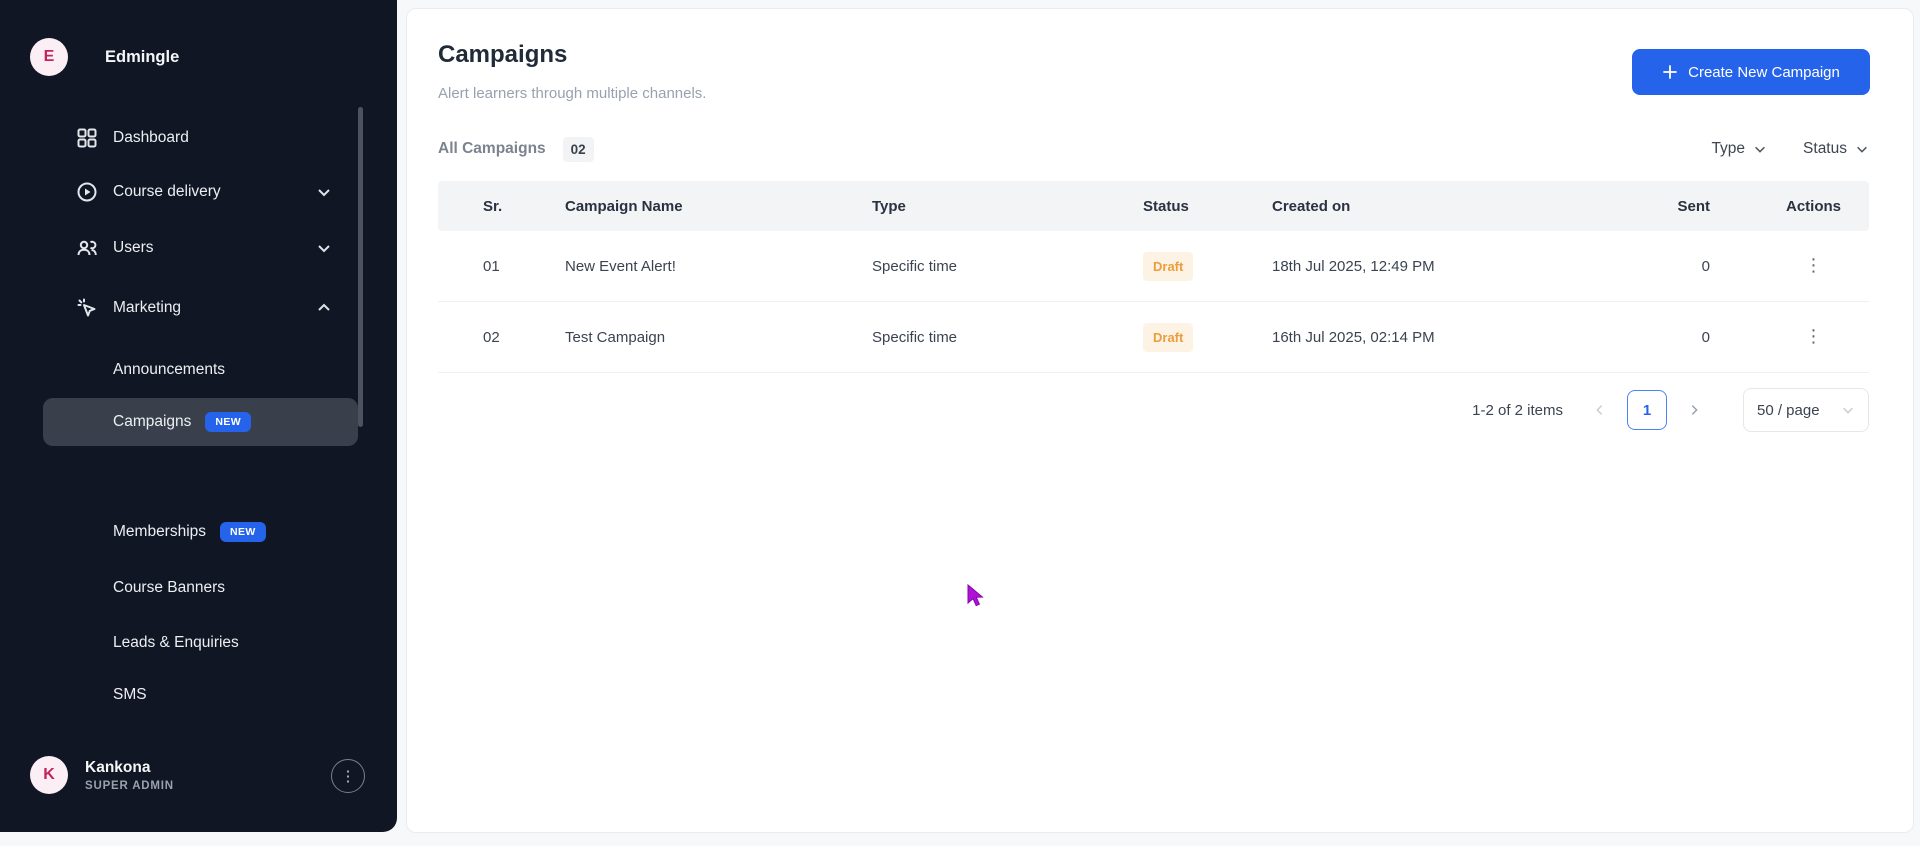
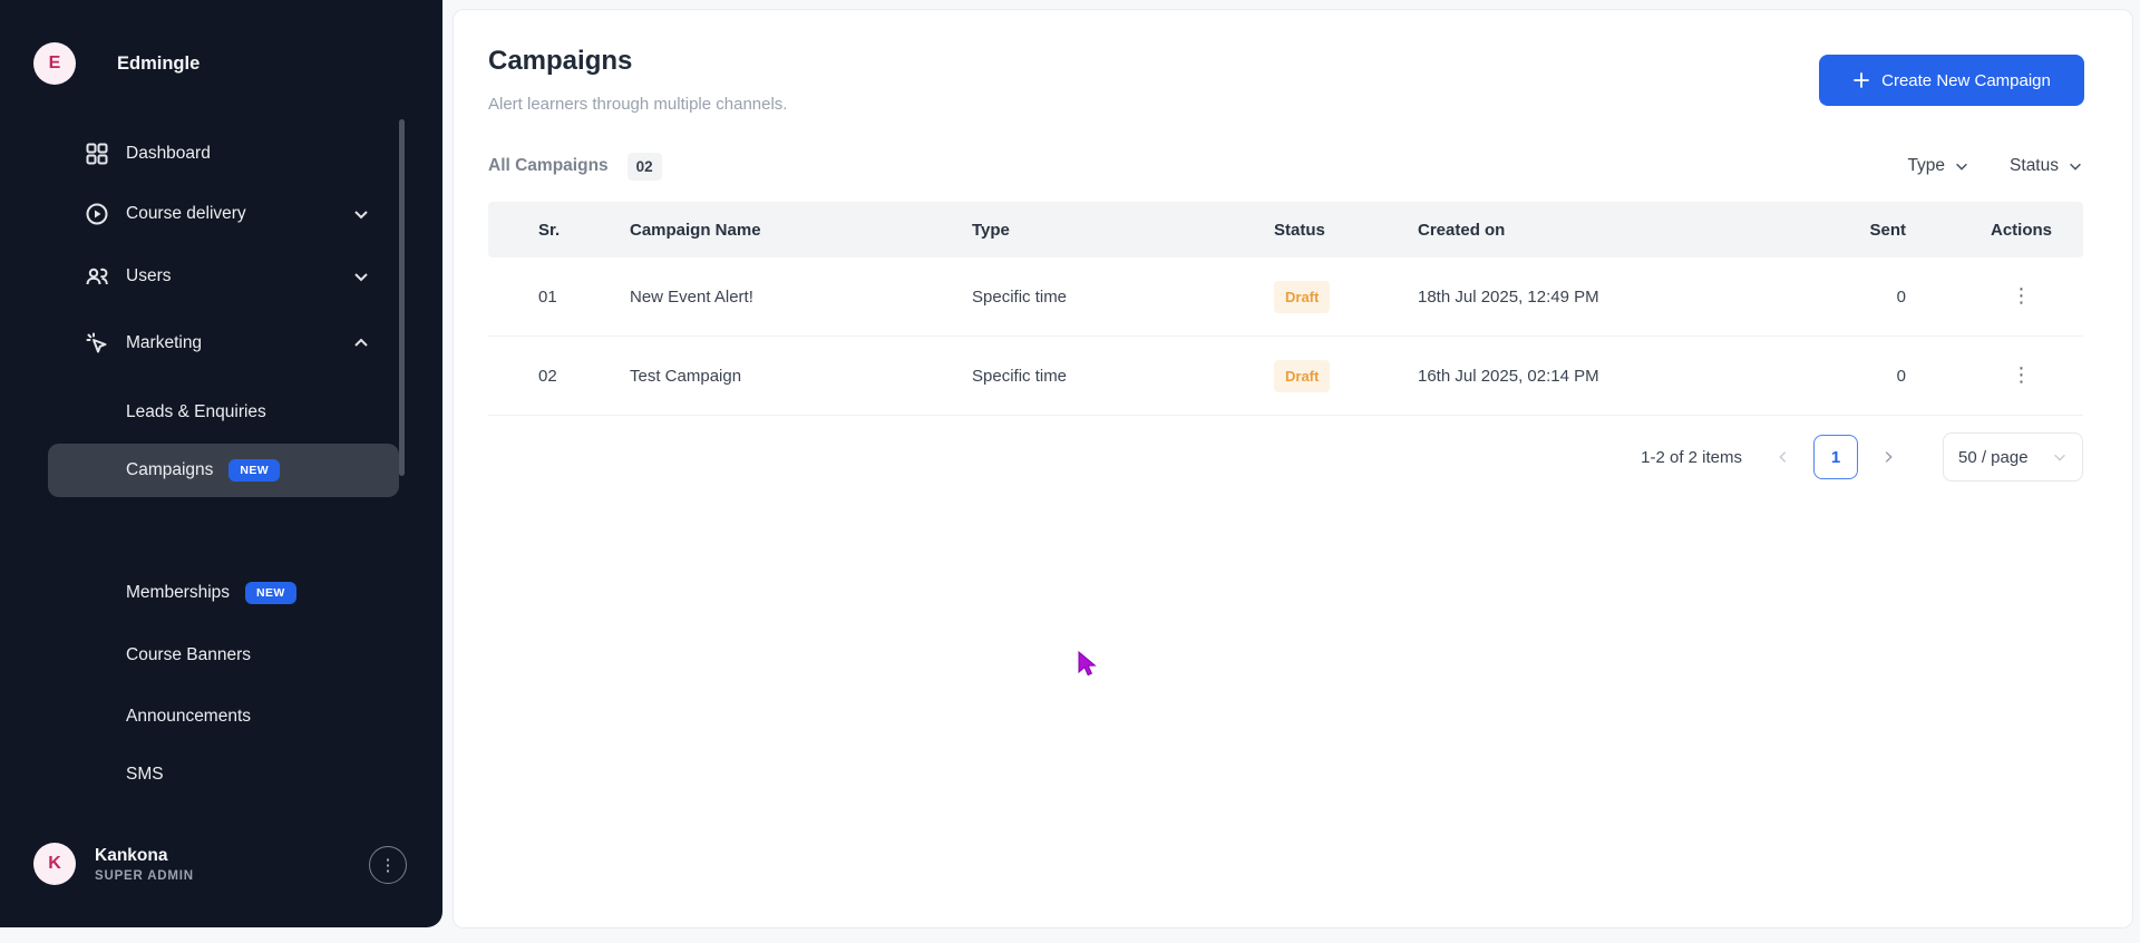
  E
  Edmingle
  Dashboard
  Course delivery
  Users
  Marketing
- Announcements
+ Leads & Enquiries
  Campaigns
  NEW
  Memberships
  NEW
  Course Banners
- Leads & Enquiries
+ Announcements
  SMS
  K
  Kankona
  SUPER ADMIN
  ⋮
  Campaigns
  Alert learners through multiple channels.
  Create New Campaign
  All Campaigns
  02
  Type
  Status
  Sr.
  Campaign Name
  Type
  Status
  Created on
  Sent
  Actions
  01
  New Event Alert!
  Specific time
  Draft
  18th Jul 2025, 12:49 PM
  0
  ⋮
  02
  Test Campaign
  Specific time
  Draft
  16th Jul 2025, 02:14 PM
  0
  ⋮
  1-2 of 2 items
  1
  50 / page
